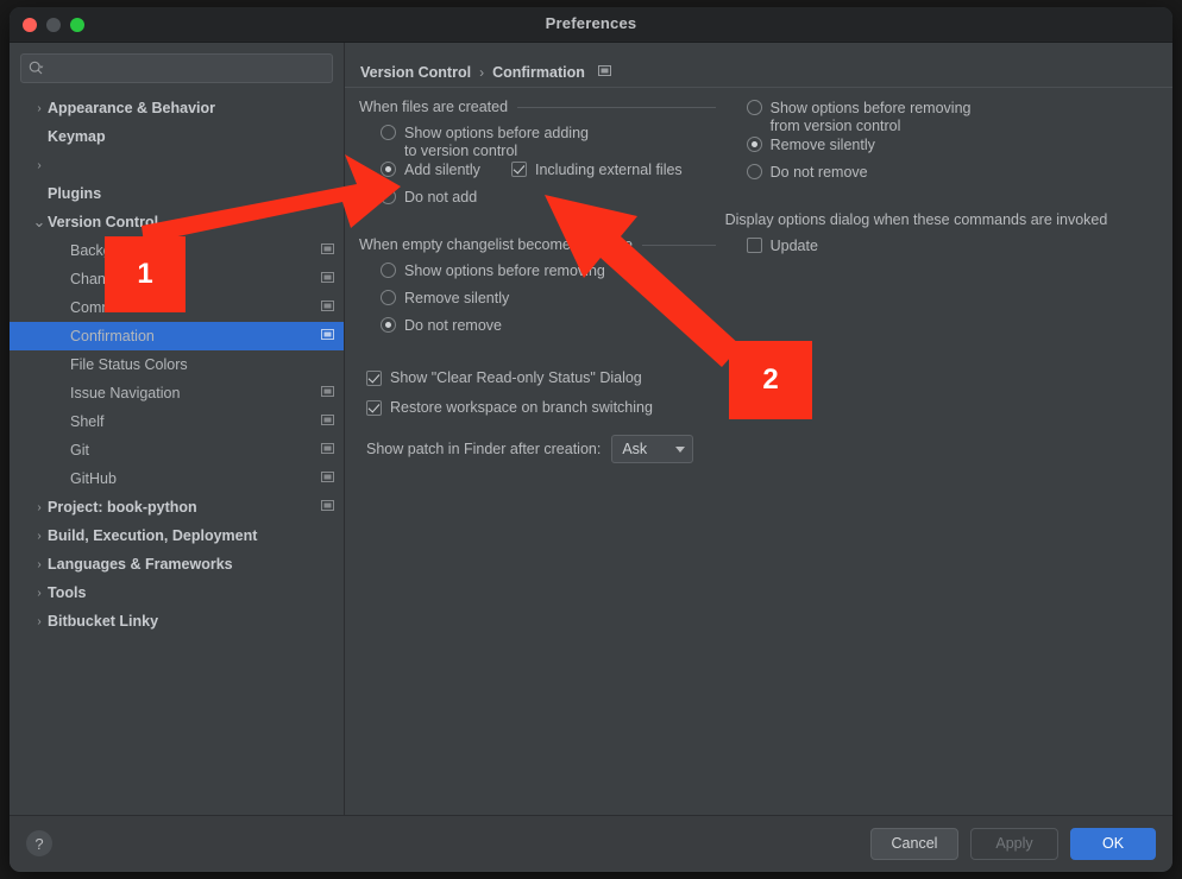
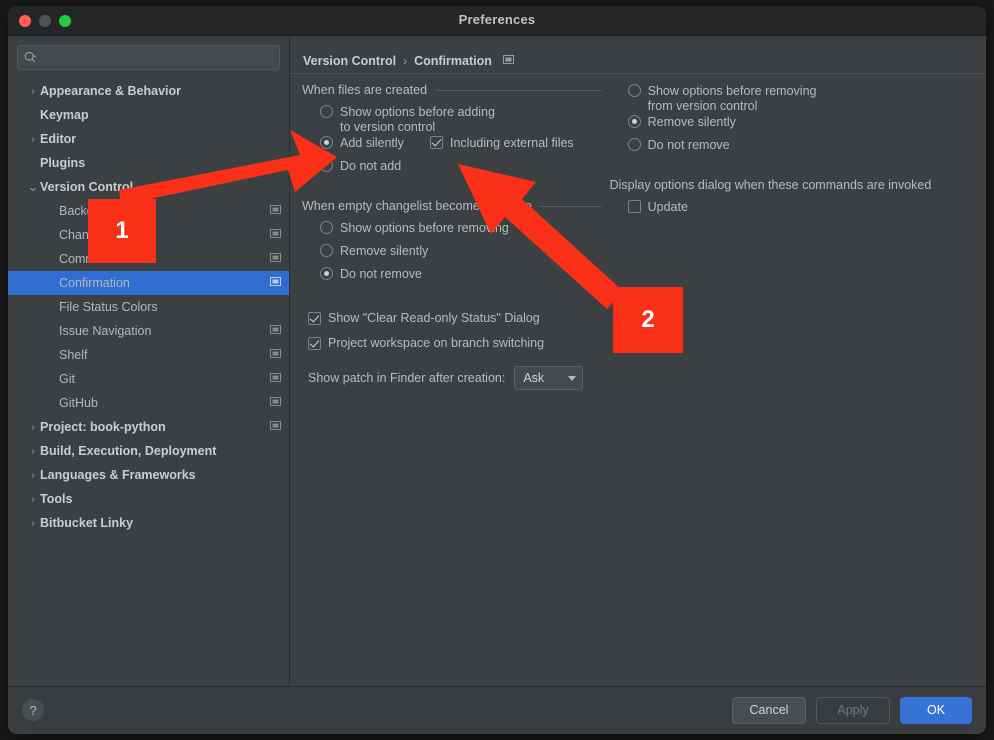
  Preferences
  ›
  Appearance & Behavior
  Keymap
  ›
+ Editor
  Plugins
  ⌄
  Version Control
  Confirmation
  File Status Colors
  Issue Navigation
  Shelf
  Git
  GitHub
  ›
  Project: book-python
  ›
  Build, Execution, Deployment
  ›
  Languages & Frameworks
  ›
  Tools
  ›
  Bitbucket Linky
  Version Control
  ›
  Confirmation
  When files are created
  Show options before adding
  to version control
  Add silently
  Including external files
  Do not add
  When empty changelist become
  Show options before remong
  Remove silently
  Do not remove
  Show "Clear Read-only Status" Dialog
- Restore workspace on branch switching
+ Project workspace on branch switching
  Show patch in Finder after creation:
  Ask
  Show options before removing
  from version control
  Remove silently
  Do not remove
  Display options dialog when these commands are invoked
  Update
  ?
  Cancel
  Apply
  OK
  1
  2
